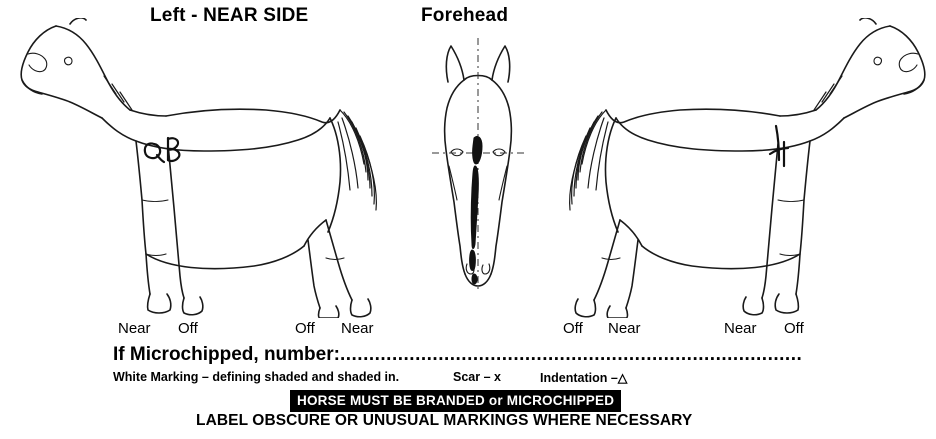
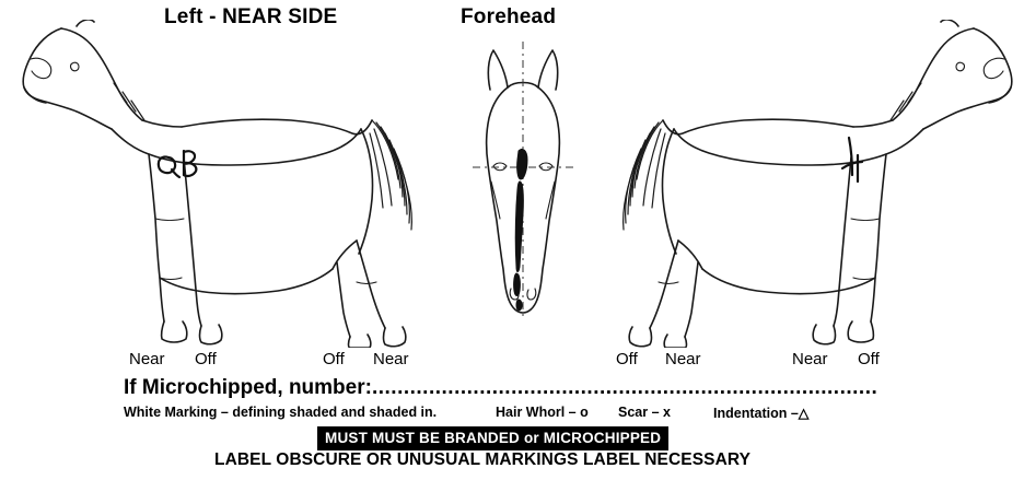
  Left - NEAR SIDE
  Forehead
  Near
  Off
  Off
  Near
  Off
  Near
  Near
  Off
  If Microchipped, number:................................................................................
  White Marking – defining shaded and shaded in.
+ Hair Whorl – o
  Scar – x
  Indentation –△
- HORSE MUST BE BRANDED or MICROCHIPPED
+ MUST MUST BE BRANDED or MICROCHIPPED
- LABEL OBSCURE OR UNUSUAL MARKINGS WHERE NECESSARY
+ LABEL OBSCURE OR UNUSUAL MARKINGS LABEL NECESSARY
